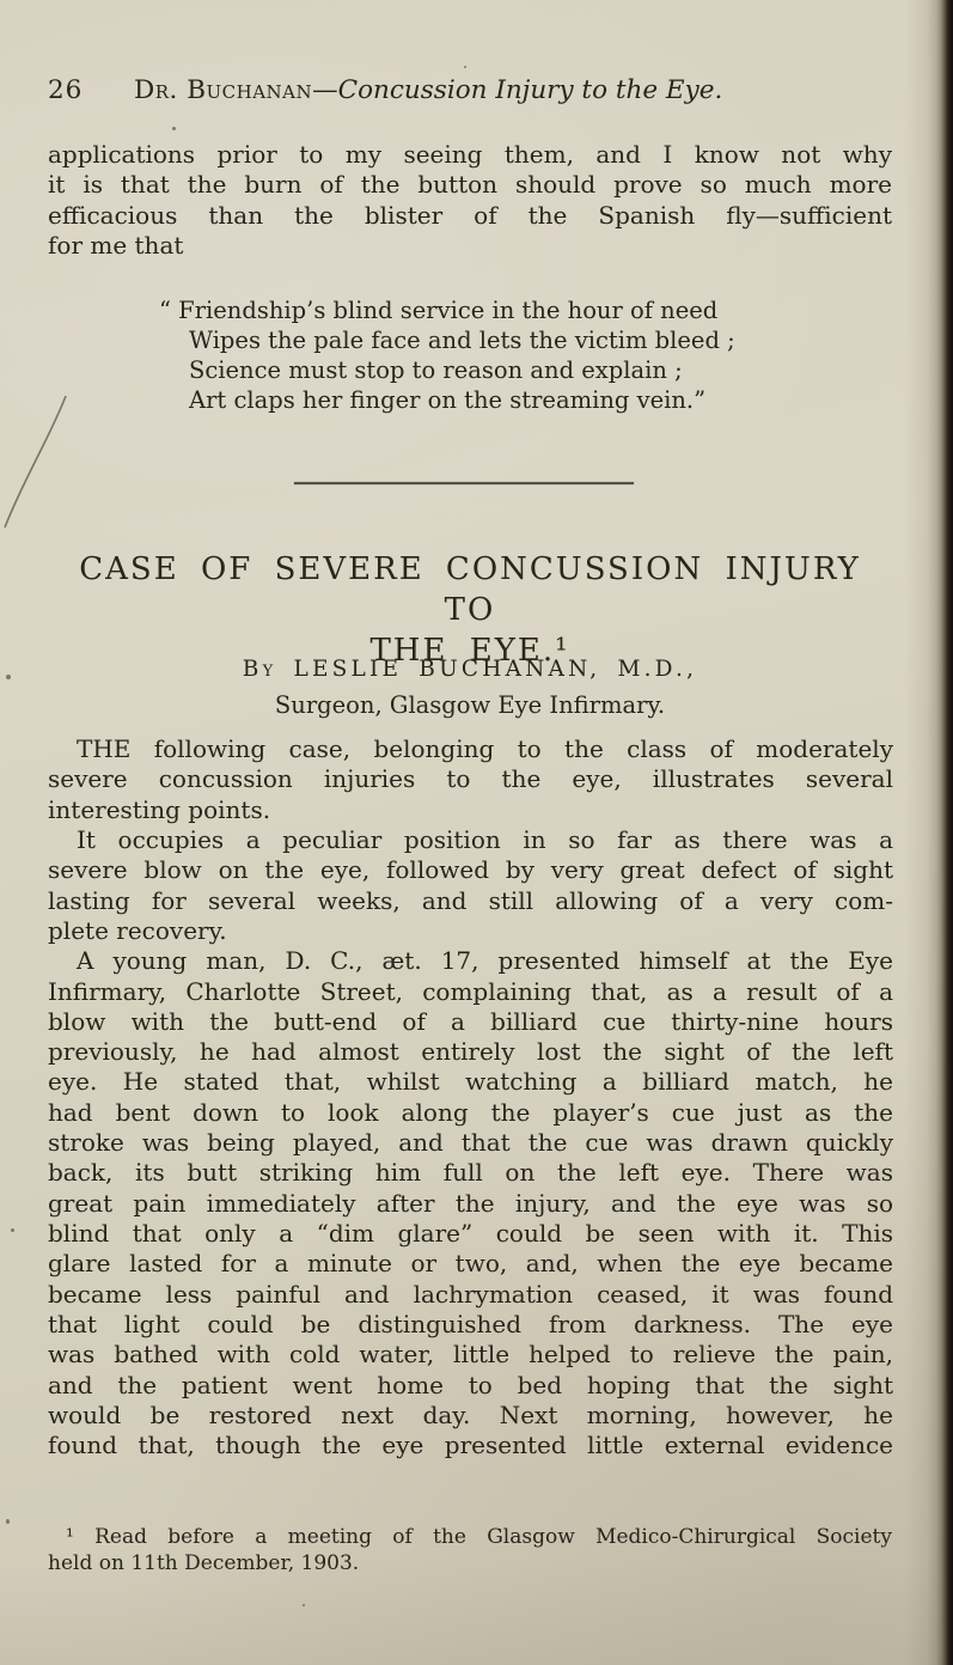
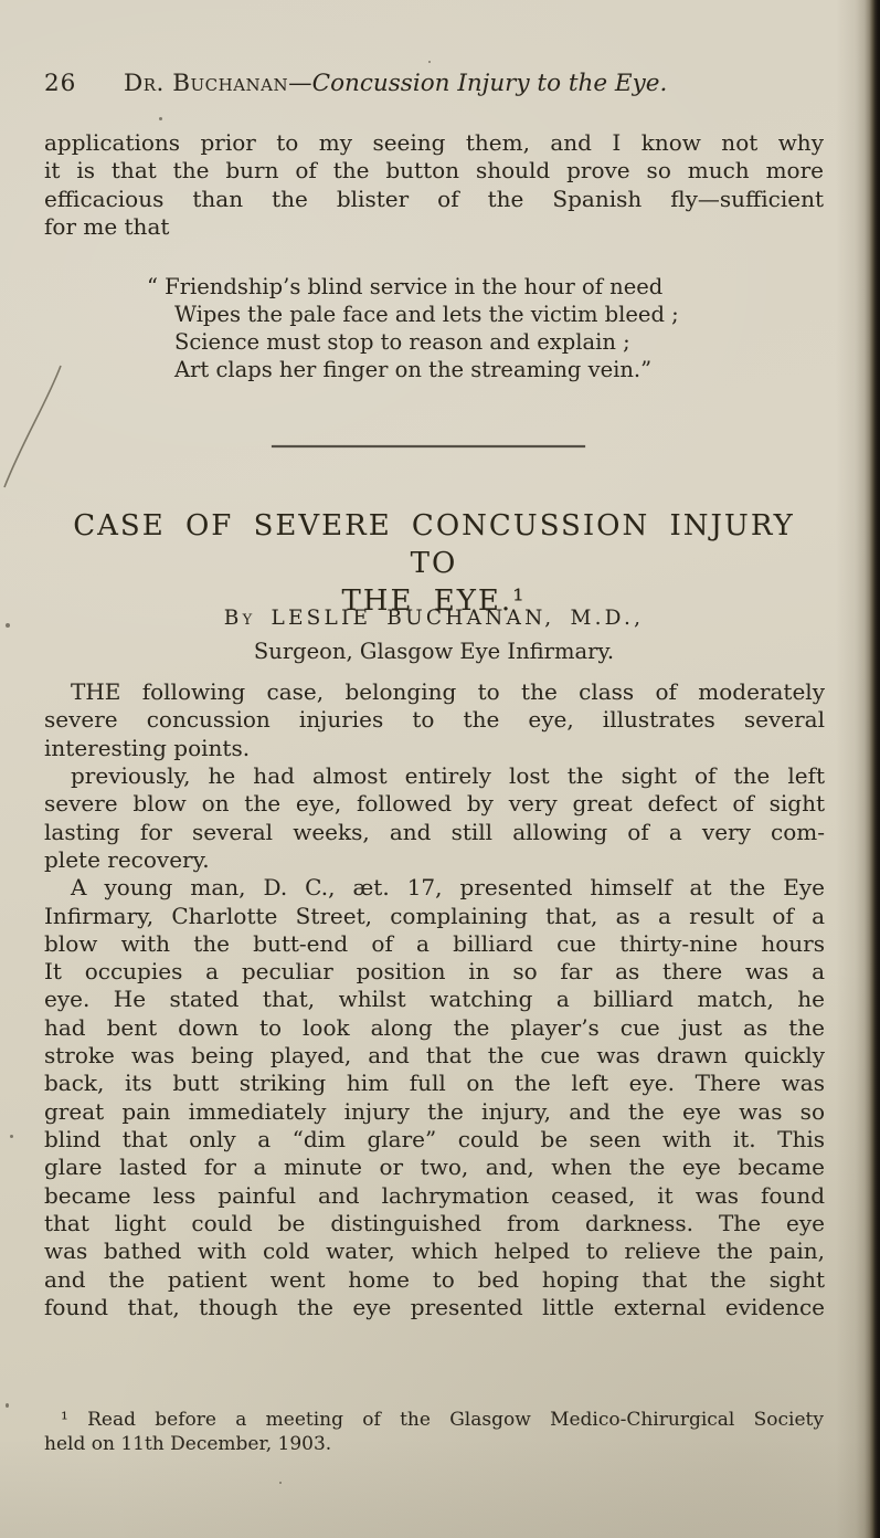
  26
  Dr. Buchanan—Concussion Injury to the Eye.
  applications prior to my seeing them, and I know not why
  it is that the burn of the button should prove so much more
  efficacious than the blister of the Spanish fly—sufficient
  for me that
  “ Friendship’s blind service in the hour of need
  Wipes the pale face and lets the victim bleed ;
  Science must stop to reason and explain ;
  Art claps her finger on the streaming vein.”
  CASE OF SEVERE CONCUSSION INJURY TO
  THE EYE.¹
  By LESLIE BUCHANAN, M.D.,
  Surgeon, Glasgow Eye Infirmary.
  THE following case, belonging to the class of moderately
  severe concussion injuries to the eye, illustrates several
  interesting points.
- It occupies a peculiar position in so far as there was a
+ previously, he had almost entirely lost the sight of the left
  severe blow on the eye, followed by very great defect of sight
  lasting for several weeks, and still allowing of a very com-
  plete recovery.
  A young man, D. C., æt. 17, presented himself at the Eye
  Infirmary, Charlotte Street, complaining that, as a result of a
  blow with the butt-end of a billiard cue thirty-nine hours
- previously, he had almost entirely lost the sight of the left
+ It occupies a peculiar position in so far as there was a
  eye. He stated that, whilst watching a billiard match, he
  had bent down to look along the player’s cue just as the
  stroke was being played, and that the cue was drawn quickly
  back, its butt striking him full on the left eye. There was
- great pain immediately after the injury, and the eye was so
+ great pain immediately injury the injury, and the eye was so
  blind that only a “dim glare” could be seen with it. This
  glare lasted for a minute or two, and, when the eye became
  became less painful and lachrymation ceased, it was found
  that light could be distinguished from darkness. The eye
- was bathed with cold water, little helped to relieve the pain,
+ was bathed with cold water, which helped to relieve the pain,
  and the patient went home to bed hoping that the sight
- would be restored next day. Next morning, however, he
  found that, though the eye presented little external evidence
  ¹ Read before a meeting of the Glasgow Medico-Chirurgical Society
